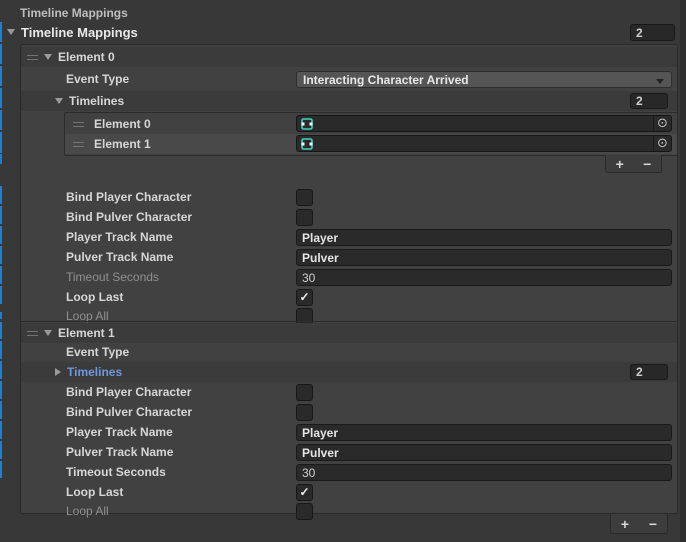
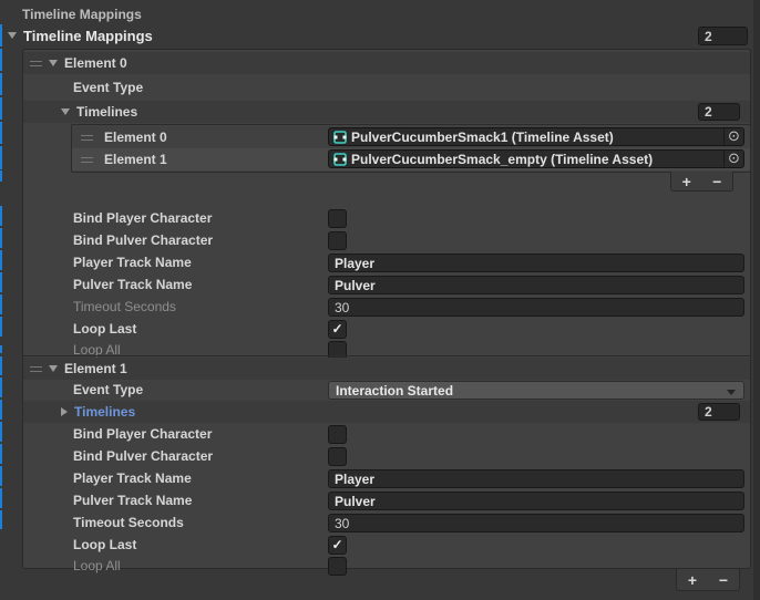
  Timeline Mappings
  Timeline Mappings
  2
  Element 0
  Event Type
- Interacting Character Arrived
  Timelines
  2
  Element 0
+ PulverCucumberSmack1 (Timeline Asset)
  ⊙
  Element 1
+ PulverCucumberSmack_empty (Timeline Asset)
  ⊙
  +
  −
  Bind Player Character
  Bind Pulver Character
  Player Track Name
  Player
  Pulver Track Name
  Pulver
  Timeout Seconds
  30
  Loop Last
  ✓
  Loop All
  Element 1
  Event Type
+ Interaction Started
  Timelines
  2
  Bind Player Character
  Bind Pulver Character
  Player Track Name
  Player
  Pulver Track Name
  Pulver
  Timeout Seconds
  30
  Loop Last
  ✓
  Loop All
  +
  −
